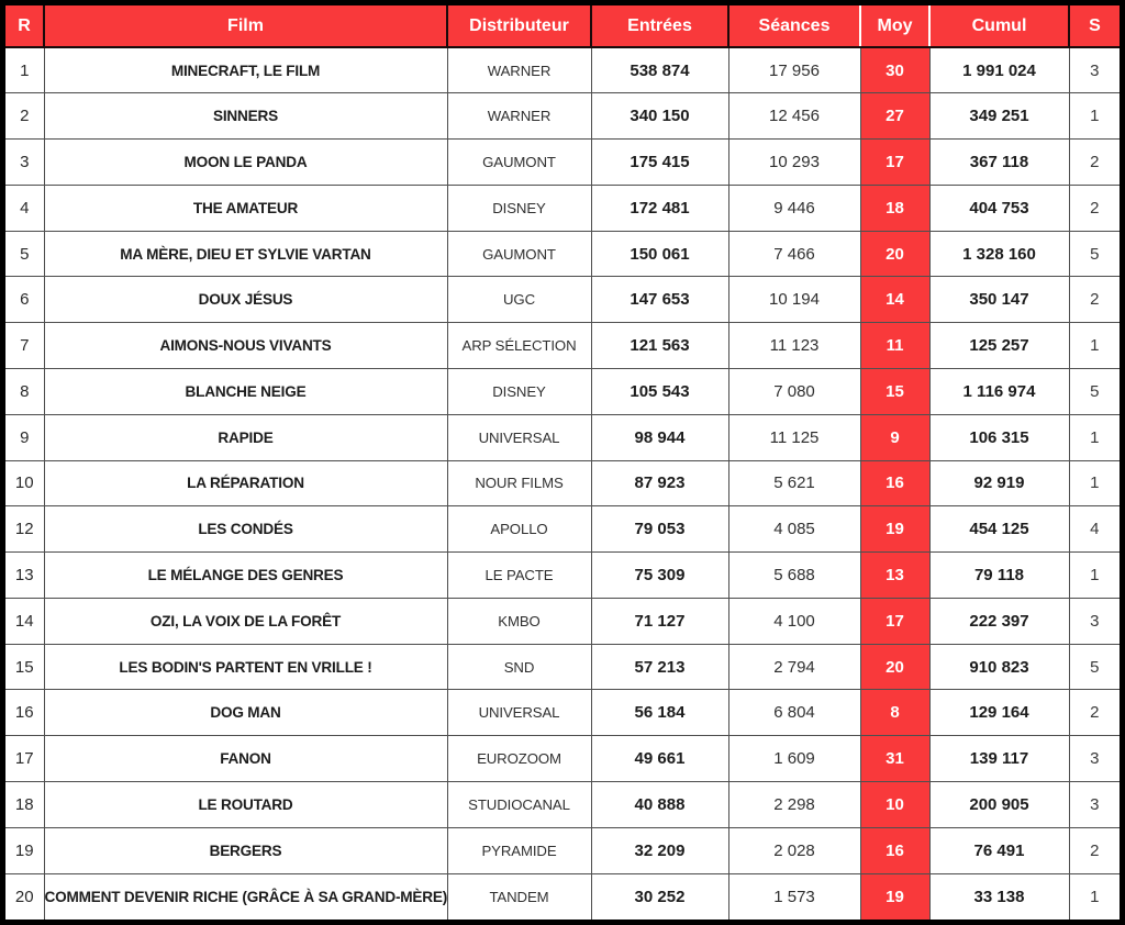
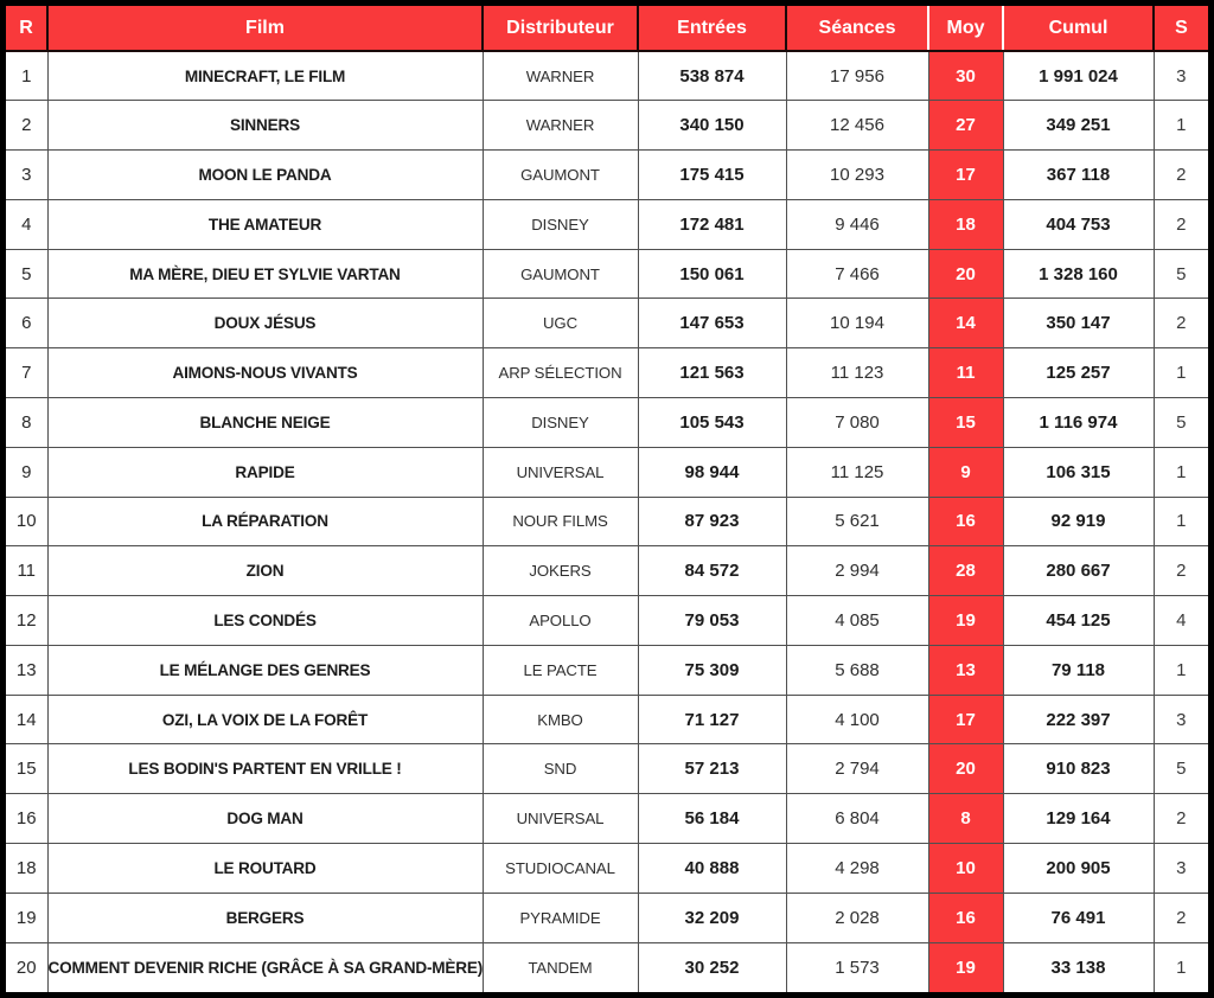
  R	Film	Distributeur	Entrées	Séances	Moy	Cumul	S
  1	MINECRAFT, LE FILM	WARNER	538 874	17 956	30	1 991 024	3
  2	SINNERS	WARNER	340 150	12 456	27	349 251	1
  3	MOON LE PANDA	GAUMONT	175 415	10 293	17	367 118	2
  4	THE AMATEUR	DISNEY	172 481	9 446	18	404 753	2
  5	MA MÈRE, DIEU ET SYLVIE VARTAN	GAUMONT	150 061	7 466	20	1 328 160	5
  6	DOUX JÉSUS	UGC	147 653	10 194	14	350 147	2
  7	AIMONS-NOUS VIVANTS	ARP SÉLECTION	121 563	11 123	11	125 257	1
  8	BLANCHE NEIGE	DISNEY	105 543	7 080	15	1 116 974	5
  9	RAPIDE	UNIVERSAL	98 944	11 125	9	106 315	1
  10	LA RÉPARATION	NOUR FILMS	87 923	5 621	16	92 919	1
+ 11	ZION	JOKERS	84 572	2 994	28	280 667	2
  12	LES CONDÉS	APOLLO	79 053	4 085	19	454 125	4
  13	LE MÉLANGE DES GENRES	LE PACTE	75 309	5 688	13	79 118	1
  14	OZI, LA VOIX DE LA FORÊT	KMBO	71 127	4 100	17	222 397	3
  15	LES BODIN'S PARTENT EN VRILLE !	SND	57 213	2 794	20	910 823	5
  16	DOG MAN	UNIVERSAL	56 184	6 804	8	129 164	2
- 17	FANON	EUROZOOM	49 661	1 609	31	139 117	3
- 18	LE ROUTARD	STUDIOCANAL	40 888	2 298	10	200 905	3
+ 18	LE ROUTARD	STUDIOCANAL	40 888	4 298	10	200 905	3
  19	BERGERS	PYRAMIDE	32 209	2 028	16	76 491	2
  20	COMMENT DEVENIR RICHE (GRÂCE À SA GRAND-MÈRE)	TANDEM	30 252	1 573	19	33 138	1
